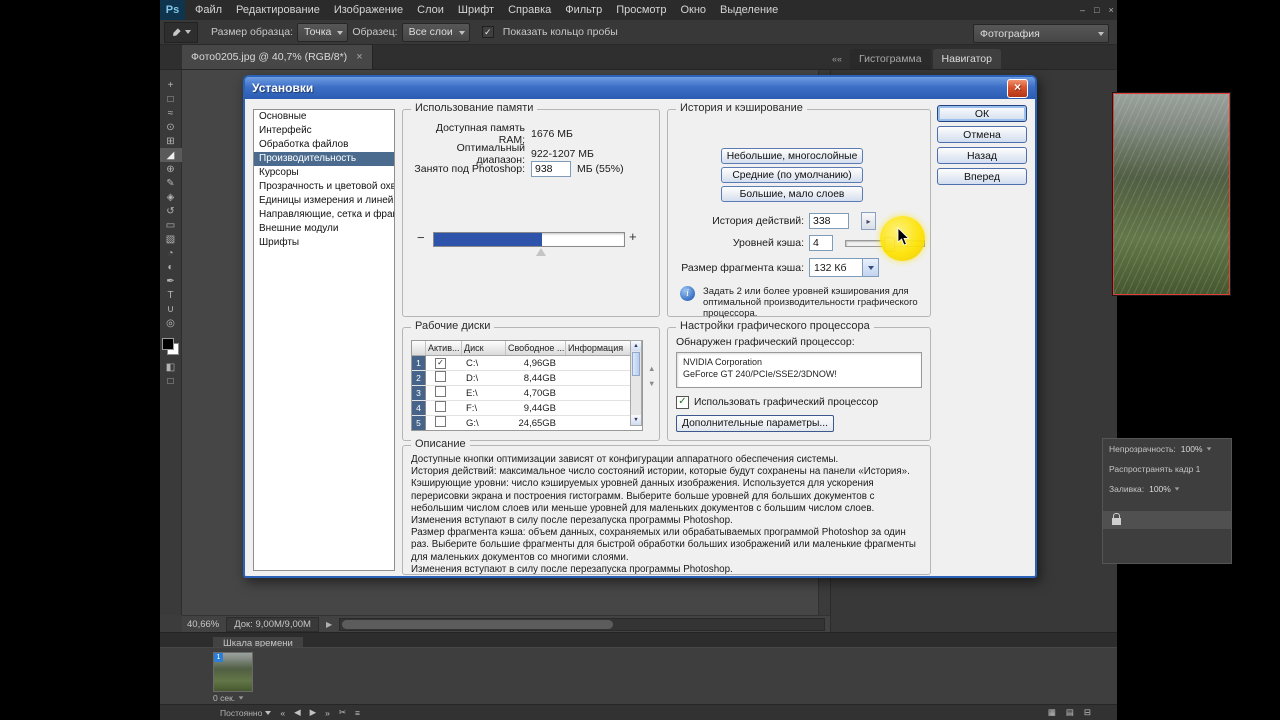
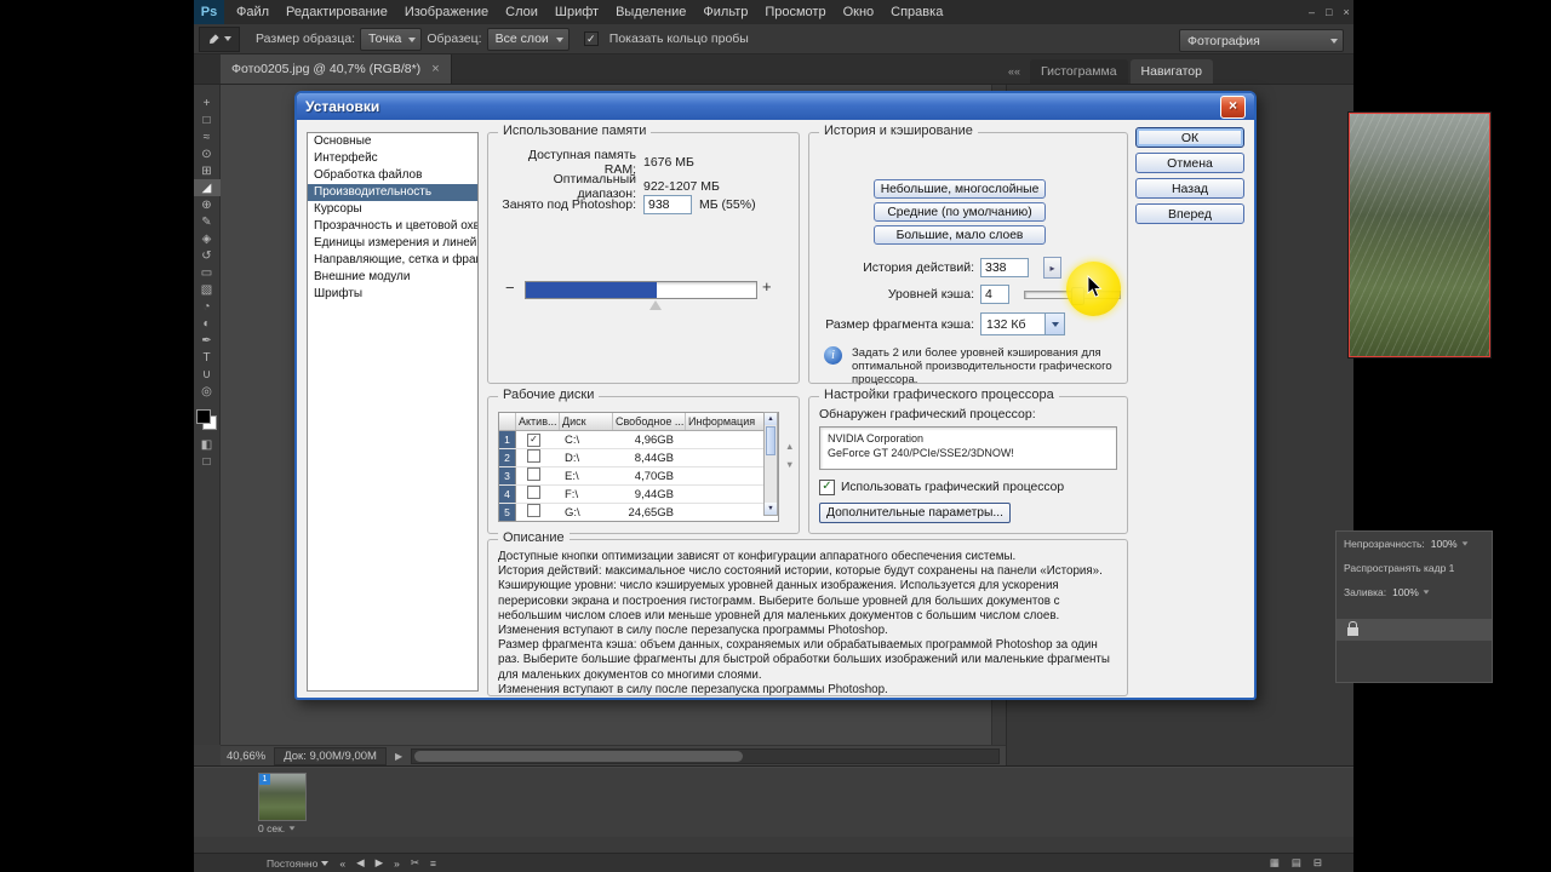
  Ps
  Файл
  Редактирование
  Изображение
  Слои
  Шрифт
- Справка
+ Выделение
  Фильтр
  Просмотр
  Окно
- Выделение
+ Справка
  –
  □
  ×
  Размер образца:
  Точка
  Образец:
  Все слои
  ✓
  Показать кольцо пробы
  Фотография
  Фото0205.jpg @ 40,7% (RGB/8*)
  ×
  ««
  Гистограмма
  Навигатор
  +
  □
  ≈
  ⊙
  ⊞
  ◢
  ⊕
  ✎
  ◈
  ↺
  ▭
  ▧
  ◔
  ◐
  ✒
  T
  ∪
  ◎
  ◧
  □
  40,66%
  Док: 9,00М/9,00М
  ▶
- Шкала времени
  0 сек.
  Постоянно
  «
  ◀
  ▶
  »
  ✂
  ≡
  ▦
  ▤
  ⊟
  Непрозрачность:
  100%
  Распространять кадр 1
  Заливка:
  100%
  Установки
  ×
  Основные
  Интерфейс
  Обработка файлов
  Производительность
  Курсоры
  Прозрачность и цветовой охв
  Единицы измерения и линей
  Направляющие, сетка и фра
  Внешние модули
  Шрифты
  Использование памяти
  Доступная память RAM:
  1676 МБ
  Оптимальный диапазон:
  922-1207 МБ
  Занято под Photoshop:
  938
  МБ (55%)
  −
  +
  История и кэширование
  Небольшие, многослойные
  Средние (по умолчанию)
  Большие, мало слоев
  История действий:
  338
  ▸
  Уровней кэша:
  4
  Размер фрагмента кэша:
  132 Кб
  i
  Задать 2 или более уровней кэширования для оптимальной производительности графического процессора.
  Рабочие диски
  Актив...
  Диск
  Свободное ...
  Информация
  1
  ✓
  C:\
  4,96GB
  2
  D:\
  8,44GB
  3
  E:\
  4,70GB
  4
  F:\
  9,44GB
  5
  G:\
  24,65GB
  ▲
  ▼
  Настройки графического процессора
  Обнаружен графический процессор:
  NVIDIA Corporation
  GeForce GT 240/PCIe/SSE2/3DNOW!
  ✓
  Использовать графический процессор
  Дополнительные параметры...
  Описание
  Доступные кнопки оптимизации зависят от конфигурации аппаратного обеспечения системы.
  История действий: максимальное число состояний истории, которые будут сохранены на панели «История».
  Кэширующие уровни: число кэшируемых уровней данных изображения. Используется для ускорения перерисовки экрана и построения гистограмм. Выберите больше уровней для больших документов с небольшим числом слоев или меньше уровней для маленьких документов с большим числом слоев. Изменения вступают в силу после перезапуска программы Photoshop.
  Размер фрагмента кэша: объем данных, сохраняемых или обрабатываемых программой Photoshop за один раз. Выберите большие фрагменты для быстрой обработки больших изображений или маленькие фрагменты для маленьких документов со многими слоями.
  Изменения вступают в силу после перезапуска программы Photoshop.
  ОК
  Отмена
  Назад
  Вперед
